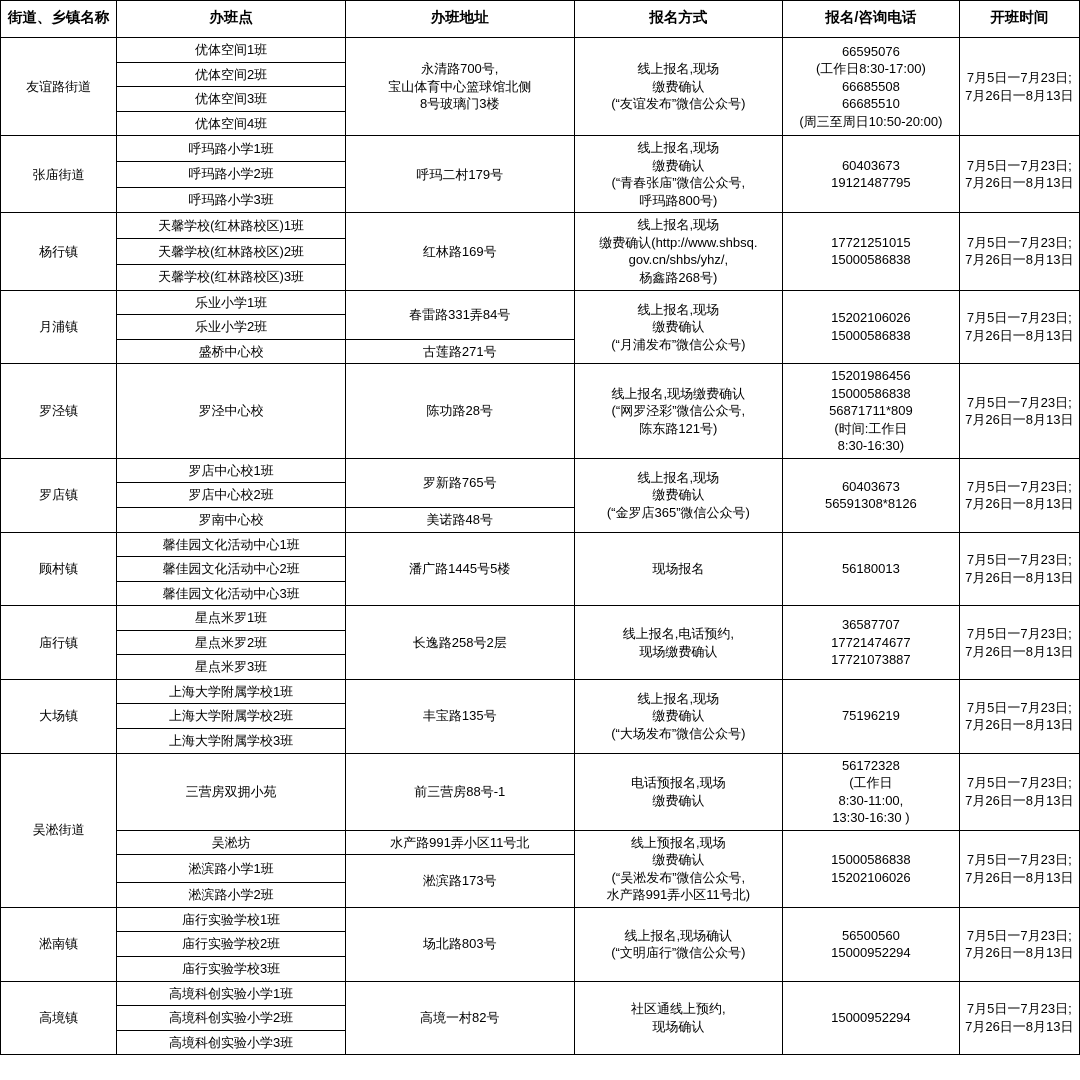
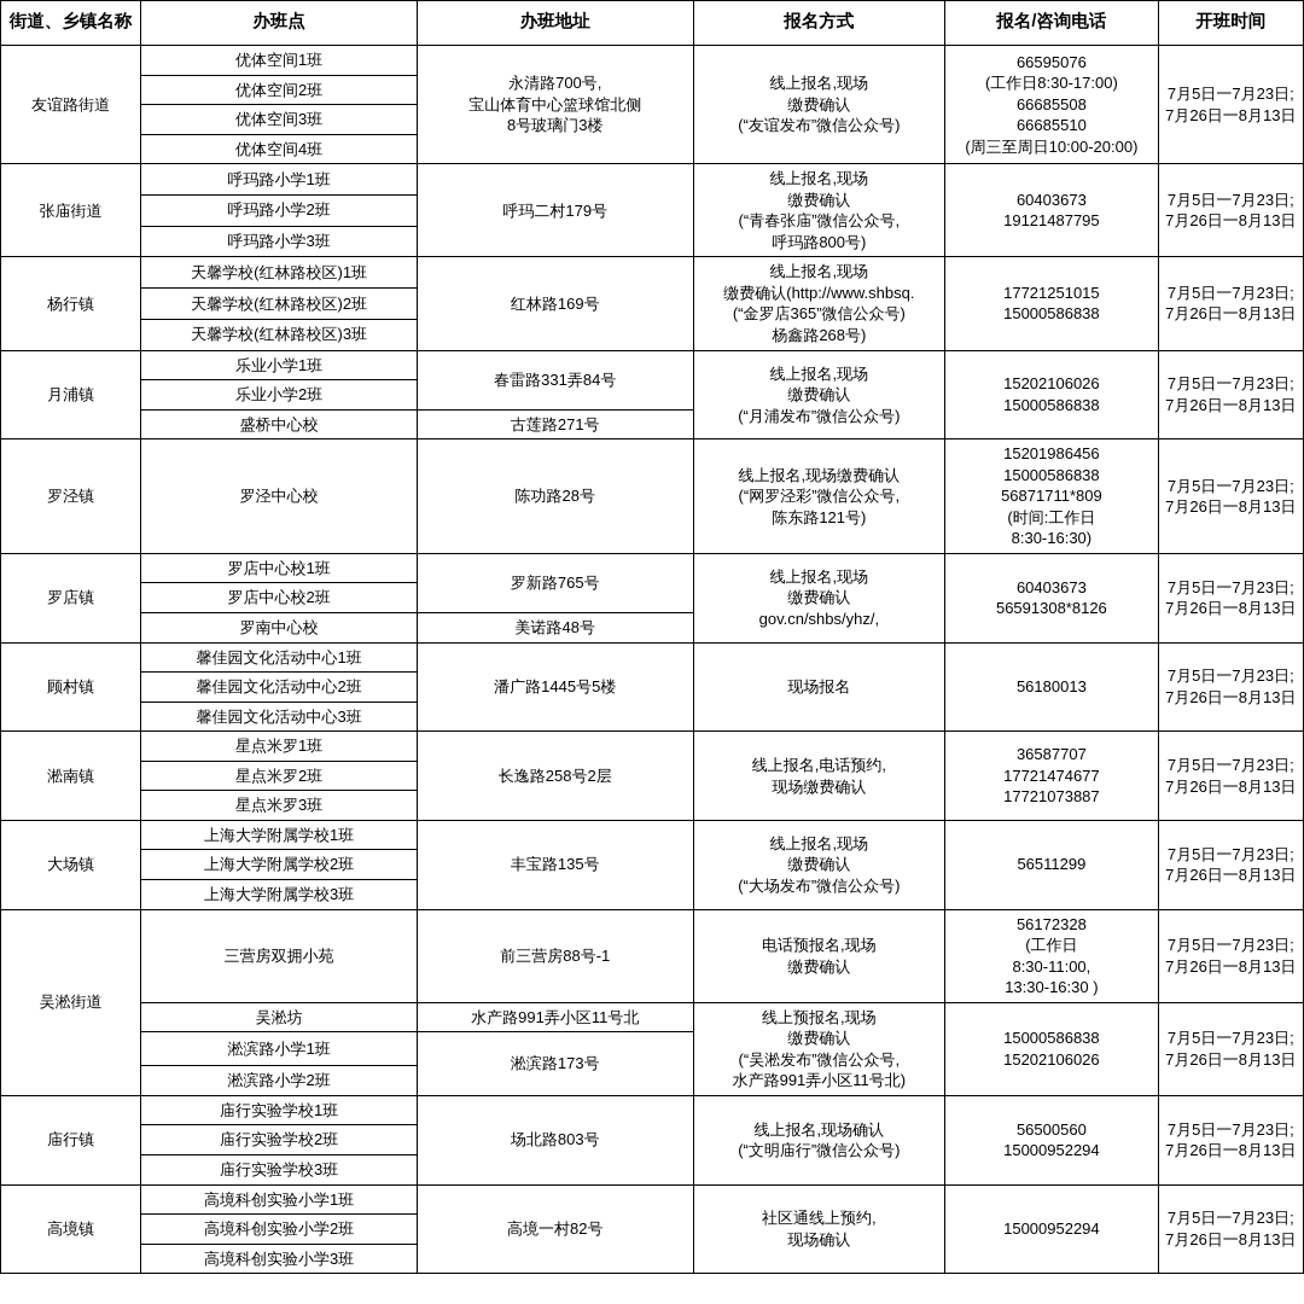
  街道、乡镇名称	办班点	办班地址	报名方式	报名/咨询电话	开班时间
- 友谊路街道	优体空间1班	永清路700号,宝山体育中心篮球馆北侧8号玻璃门3楼	线上报名,现场缴费确认(“友谊发布”微信公众号)	66595076(工作日8:30-17:00)6668550866685510(周三至周日10:50-20:00)	7月5日一7月23日;7月26日一8月13日
+ 友谊路街道	优体空间1班	永清路700号,宝山体育中心篮球馆北侧8号玻璃门3楼	线上报名,现场缴费确认(“友谊发布”微信公众号)	66595076(工作日8:30-17:00)6668550866685510(周三至周日10:00-20:00)	7月5日一7月23日;7月26日一8月13日
  优体空间2班
  优体空间3班
  优体空间4班
  张庙街道	呼玛路小学1班	呼玛二村179号	线上报名,现场缴费确认(“青春张庙”微信公众号,呼玛路800号)	6040367319121487795	7月5日一7月23日;7月26日一8月13日
  呼玛路小学2班
  呼玛路小学3班
- 杨行镇	天馨学校(红林路校区)1班	红林路169号	线上报名,现场缴费确认(http://www.shbsq.gov.cn/shbs/yhz/,杨鑫路268号)	1772125101515000586838	7月5日一7月23日;7月26日一8月13日
+ 杨行镇	天馨学校(红林路校区)1班	红林路169号	线上报名,现场缴费确认(http://www.shbsq.(“金罗店365”微信公众号)杨鑫路268号)	1772125101515000586838	7月5日一7月23日;7月26日一8月13日
  天馨学校(红林路校区)2班
  天馨学校(红林路校区)3班
  月浦镇	乐业小学1班	春雷路331弄84号	线上报名,现场缴费确认(“月浦发布”微信公众号)	1520210602615000586838	7月5日一7月23日;7月26日一8月13日
  乐业小学2班
  盛桥中心校	古莲路271号
  罗泾镇	罗泾中心校	陈功路28号	线上报名,现场缴费确认(“网罗泾彩”微信公众号,陈东路121号)	152019864561500058683856871711*809(时间:工作日8:30-16:30)	7月5日一7月23日;7月26日一8月13日
- 罗店镇	罗店中心校1班	罗新路765号	线上报名,现场缴费确认(“金罗店365”微信公众号)	6040367356591308*8126	7月5日一7月23日;7月26日一8月13日
+ 罗店镇	罗店中心校1班	罗新路765号	线上报名,现场缴费确认gov.cn/shbs/yhz/,	6040367356591308*8126	7月5日一7月23日;7月26日一8月13日
  罗店中心校2班
  罗南中心校	美诺路48号
  顾村镇	馨佳园文化活动中心1班	潘广路1445号5楼	现场报名	56180013	7月5日一7月23日;7月26日一8月13日
  馨佳园文化活动中心2班
  馨佳园文化活动中心3班
- 庙行镇	星点米罗1班	长逸路258号2层	线上报名,电话预约,现场缴费确认	365877071772147467717721073887	7月5日一7月23日;7月26日一8月13日
+ 淞南镇	星点米罗1班	长逸路258号2层	线上报名,电话预约,现场缴费确认	365877071772147467717721073887	7月5日一7月23日;7月26日一8月13日
  星点米罗2班
  星点米罗3班
- 大场镇	上海大学附属学校1班	丰宝路135号	线上报名,现场缴费确认(“大场发布”微信公众号)	75196219	7月5日一7月23日;7月26日一8月13日
+ 大场镇	上海大学附属学校1班	丰宝路135号	线上报名,现场缴费确认(“大场发布”微信公众号)	56511299	7月5日一7月23日;7月26日一8月13日
  上海大学附属学校2班
  上海大学附属学校3班
  吴淞街道	三营房双拥小苑	前三营房88号-1	电话预报名,现场缴费确认	56172328(工作日8:30-11:00,13:30-16:30 )	7月5日一7月23日;7月26日一8月13日
  吴淞坊	水产路991弄小区11号北	线上预报名,现场缴费确认(“吴淞发布”微信公众号,水产路991弄小区11号北)	1500058683815202106026	7月5日一7月23日;7月26日一8月13日
  淞滨路小学1班	淞滨路173号
  淞滨路小学2班
- 淞南镇	庙行实验学校1班	场北路803号	线上报名,现场确认(“文明庙行”微信公众号)	5650056015000952294	7月5日一7月23日;7月26日一8月13日
+ 庙行镇	庙行实验学校1班	场北路803号	线上报名,现场确认(“文明庙行”微信公众号)	5650056015000952294	7月5日一7月23日;7月26日一8月13日
  庙行实验学校2班
  庙行实验学校3班
  高境镇	高境科创实验小学1班	高境一村82号	社区通线上预约,现场确认	15000952294	7月5日一7月23日;7月26日一8月13日
  高境科创实验小学2班
  高境科创实验小学3班
